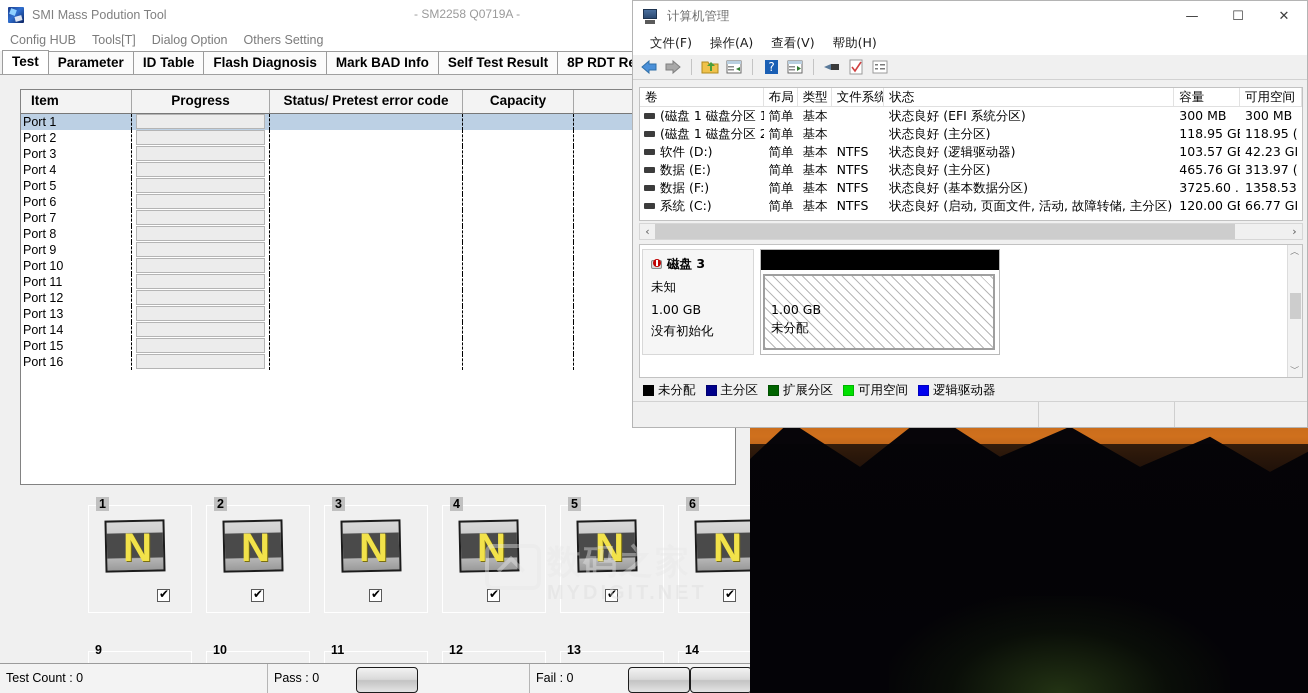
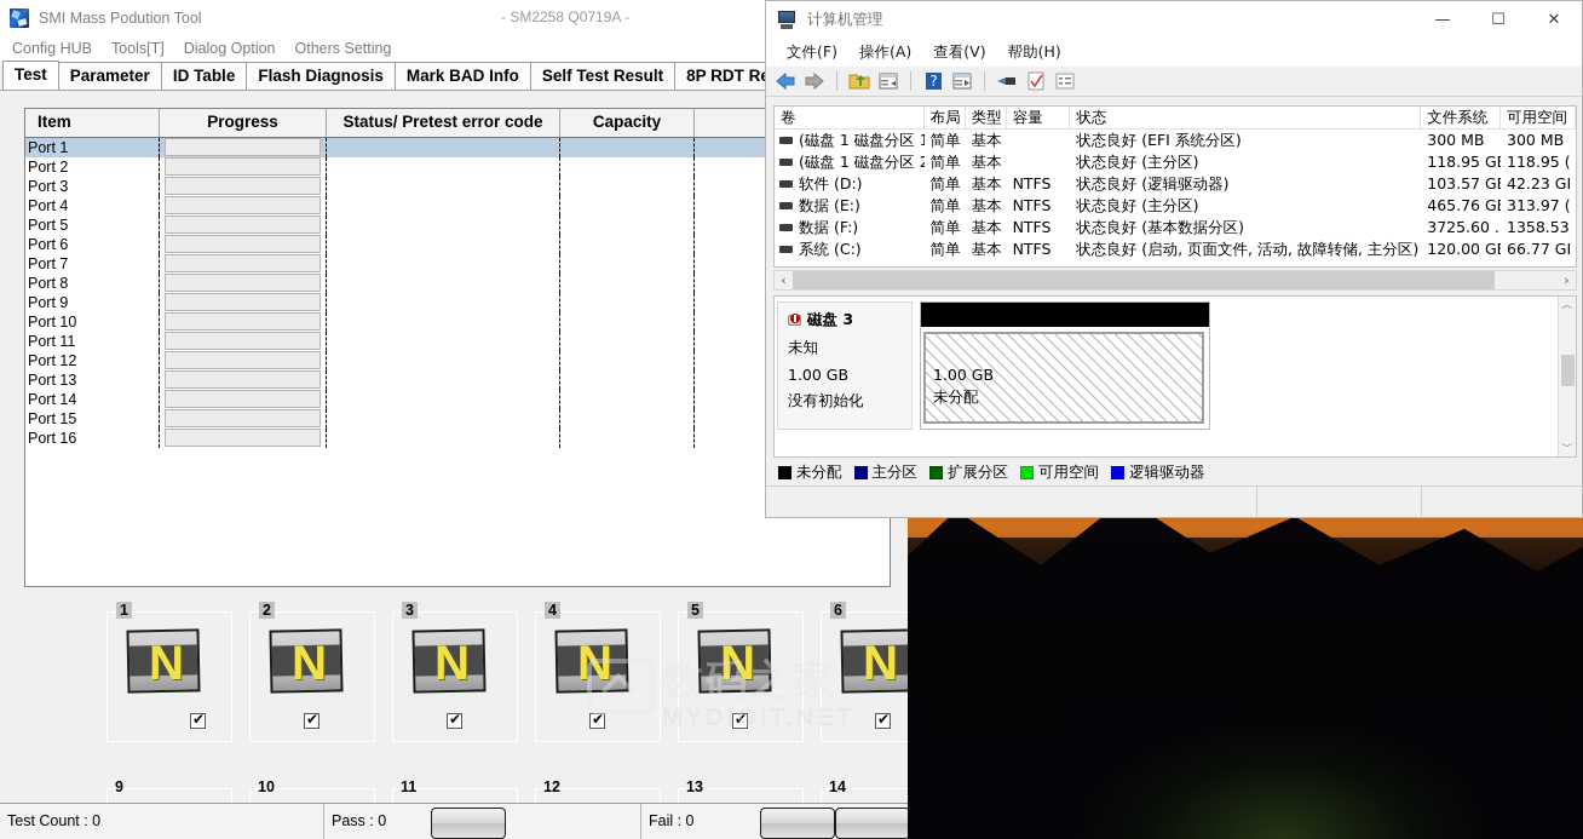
  SMI Mass Podution Tool
  - SM2258 Q0719A -
  Config HUB
  Tools[T]
  Dialog Option
  Others Setting
  Test
  Parameter
  ID Table
  Flash Diagnosis
  Mark BAD Info
  Self Test Result
  Item
  Progress
  Status/ Pretest error code
  Capacity
  Port 1
  Port 2
  Port 3
  Port 4
  Port 5
  Port 6
  Port 7
  Port 8
  Port 9
  Port 10
  Port 11
  Port 12
  Port 13
  Port 14
  Port 15
  Port 16
  1
  N
  2
  N
  3
  N
  4
  N
  5
  N
  6
  N
  9
  10
  11
  12
  13
  14
  Test Count : 0
  Pass : 0
  Fail : 0
  计算机管理
  —
  ☐
  ✕
  文件(F)
  操作(A)
  查看(V)
  帮助(H)
  ?
  卷
  布局
  类型
- 文件系统
+ 容量
  状态
- 容量
+ 文件系统
  可用空间
  (磁盘 1 磁盘分区
  简单
  基本
  状态良好 (EFI 系统分区)
  300 MB
  300 MB
  (磁盘 1 磁盘分区
  简单
  基本
  状态良好 (主分区)
  118.95 G
  118.95 (
  软件 (D:)
  简单
  基本
  NTFS
  状态良好 (逻辑驱动器)
  103.57 G
  42.23 GI
  数据 (E:)
  简单
  基本
  NTFS
  状态良好 (主分区)
  465.76 G
  313.97 (
  数据 (F:)
  简单
  基本
  NTFS
  状态良好 (基本数据分区)
  3725.60 .
  1358.53
  系统 (C:)
  简单
  基本
  NTFS
  状态良好 (启动, 页面文件, 活动, 故障转储, 主分区)
  120.00 G
  66.77 GI
  ‹
  ›
  磁盘 3
  未知
  1.00 GB
  没有初始化
  1.00 GB
  未分配
  ︿
  ﹀
  未分配
  主分区
  扩展分区
  可用空间
  逻辑驱动器
  数码之家
  MYDIGIT.NET
